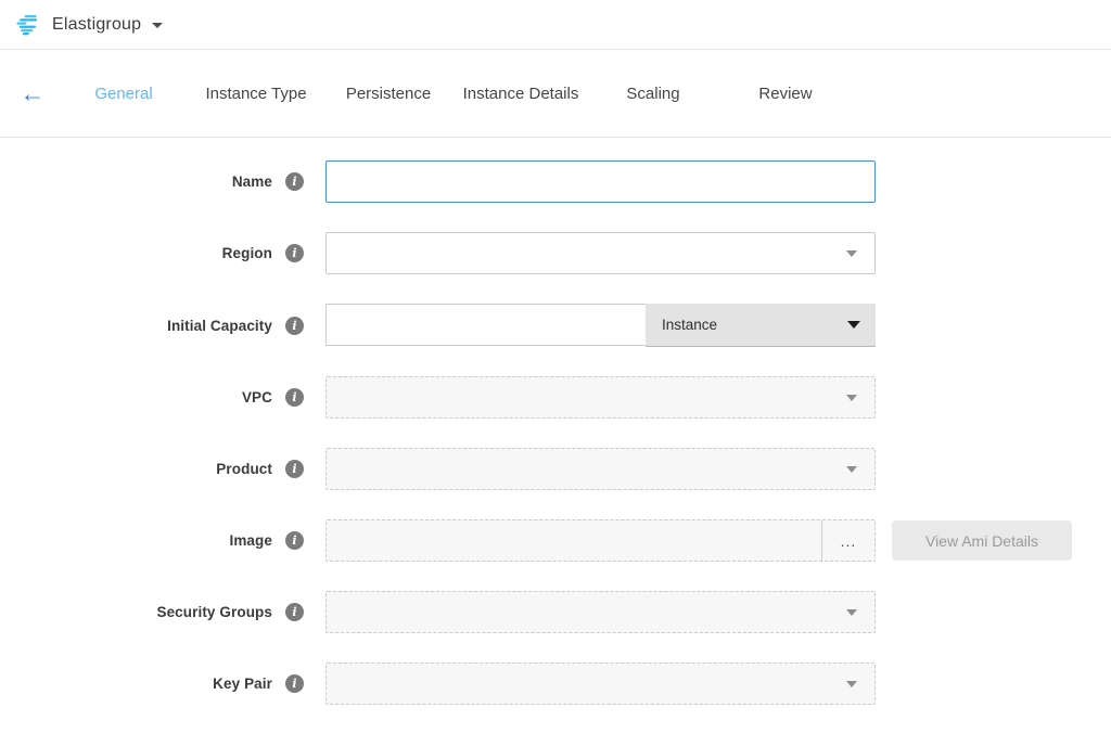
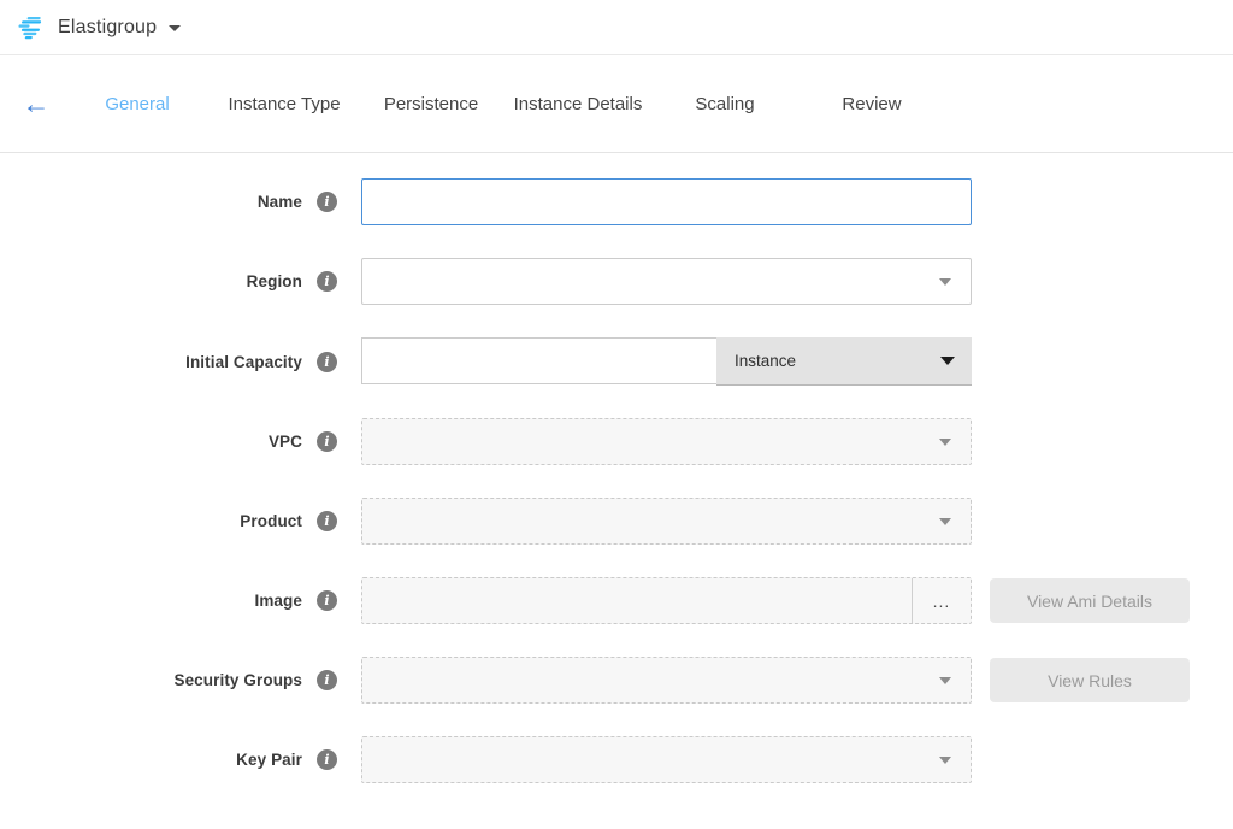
  Elastigroup
  ←
  General
  Instance Type
  Persistence
  Instance Details
  Scaling
  Review
  Name
  i
  Region
  i
  Initial Capacity
  i
  Instance
  VPC
  i
  Product
  i
  Image
  i
  ...
  View Ami Details
  Security Groups
  i
+ View Rules
  Key Pair
  i
